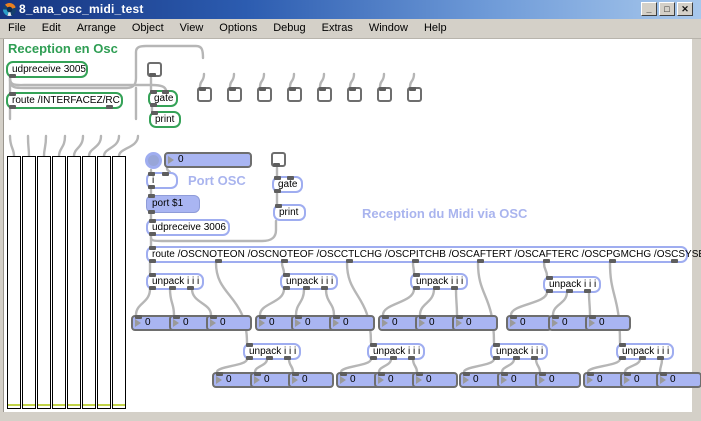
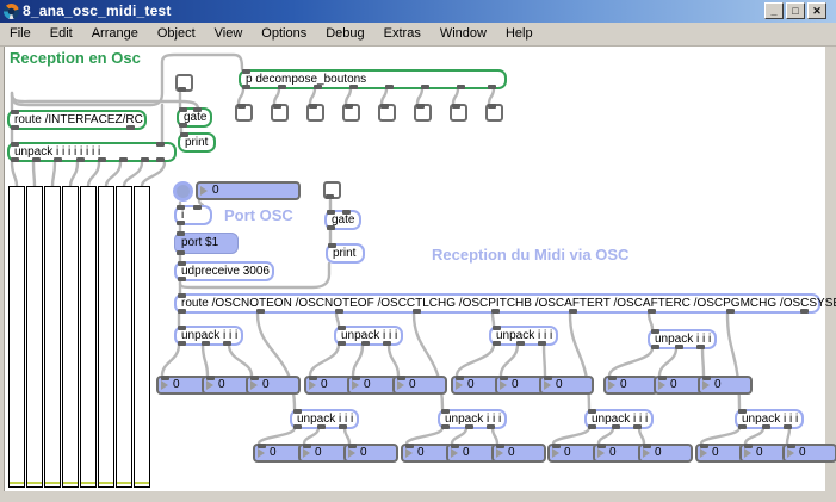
  8_ana_osc_midi_test
  _
  □
  ✕
  File
  Edit
  Arrange
  Object
  View
  Options
  Debug
  Extras
  Window
  Help
  Reception en Osc
- udpreceive 3005
  route /INTERFACEZ/RC
+ unpack i i i i i i i i
  gate
  print
+ p decompose_boutons
  0
  i
  Port OSC
  port $1
  udpreceive 3006
  gate
  print
  Reception du Midi via OSC
  route /OSCNOTEON /OSCNOTEOF /OSCCTLCHG /OSCPITCHB /OSCAFTERT /OSCAFTERC /OSCPGMCHG /OSCSYS
  unpack i i i
  unpack i i i
  unpack i i i
  unpack i i i
  0
  0
  0
  0
  0
  0
  0
  0
  0
  0
  0
  0
  unpack i i i
  unpack i i i
  unpack i i i
  unpack i i i
  0
  0
  0
  0
  0
  0
  0
  0
  0
  0
  0
  0
